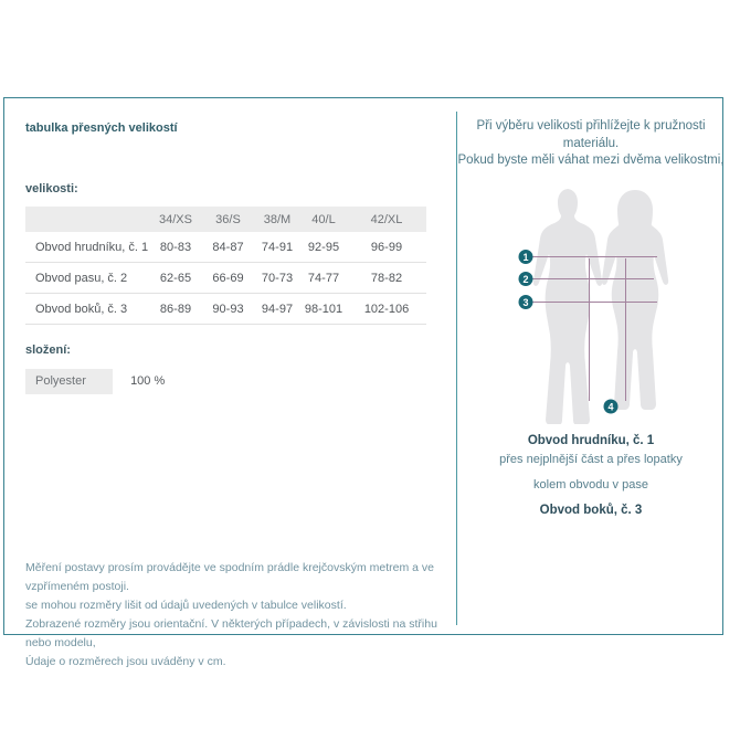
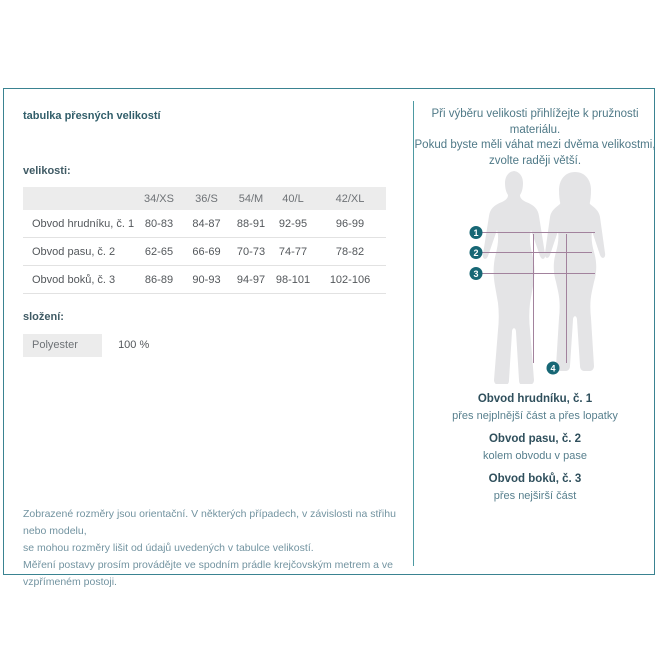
  tabulka přesných velikostí
  velikosti:
- 	34/XS	36/S	38/M	40/L	42/XL
+ 	34/XS	36/S	54/M	40/L	42/XL
- Obvod hrudníku, č. 1	80-83	84-87	74-91	92-95	96-99
+ Obvod hrudníku, č. 1	80-83	84-87	88-91	92-95	96-99
  Obvod pasu, č. 2	62-65	66-69	70-73	74-77	78-82
  Obvod boků, č. 3	86-89	90-93	94-97	98-101	102-106
  složení:
  Polyester 100 %
- Měření postavy prosím provádějte ve spodním prádle krejčovským metrem a ve vzpřímeném postoji.
+ Zobrazené rozměry jsou orientační. V některých případech, v závislosti na střihu nebo modelu,
  se mohou rozměry lišit od údajů uvedených v tabulce velikostí.
- Zobrazené rozměry jsou orientační. V některých případech, v závislosti na střihu nebo modelu,
+ Měření postavy prosím provádějte ve spodním prádle krejčovským metrem a ve vzpřímeném postoji.
- Údaje o rozměrech jsou uváděny v cm.
  Při výběru velikosti přihlížejte k pružnosti materiálu.
  Pokud byste měli váhat mezi dvěma velikostmi,
+ zvolte raději větší.
  1
  2
  3
  4
  Obvod hrudníku, č. 1
  přes nejplnější část a přes lopatky
+ Obvod pasu, č. 2
  kolem obvodu v pase
  Obvod boků, č. 3
+ přes nejširší část
